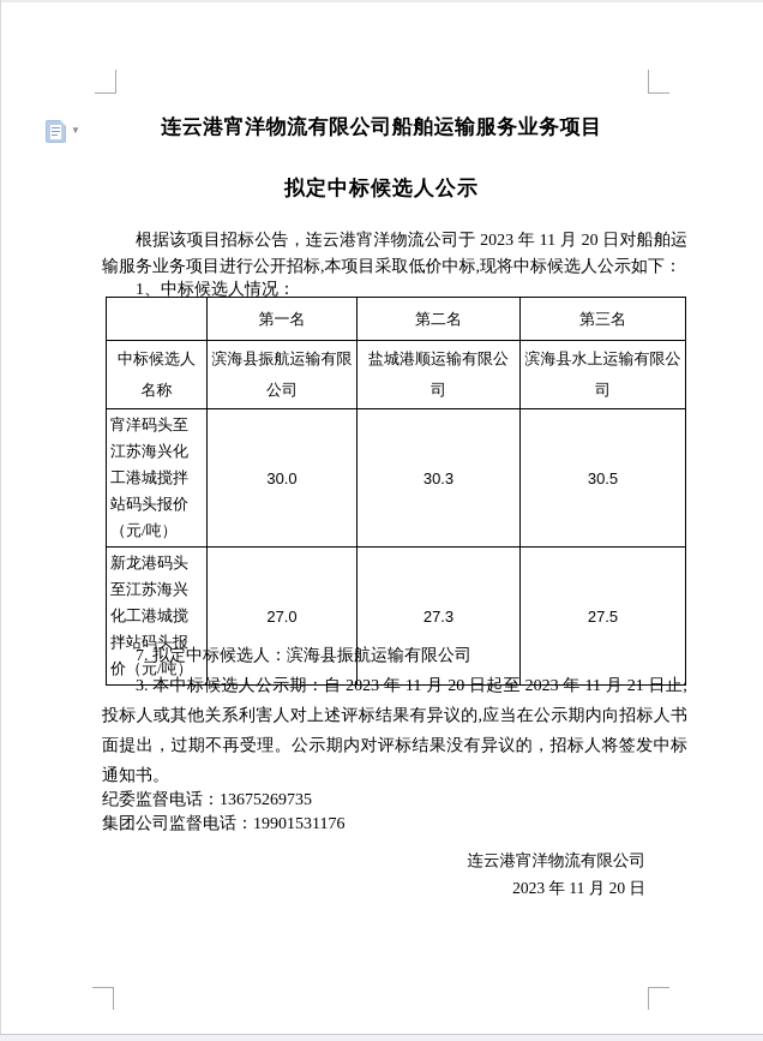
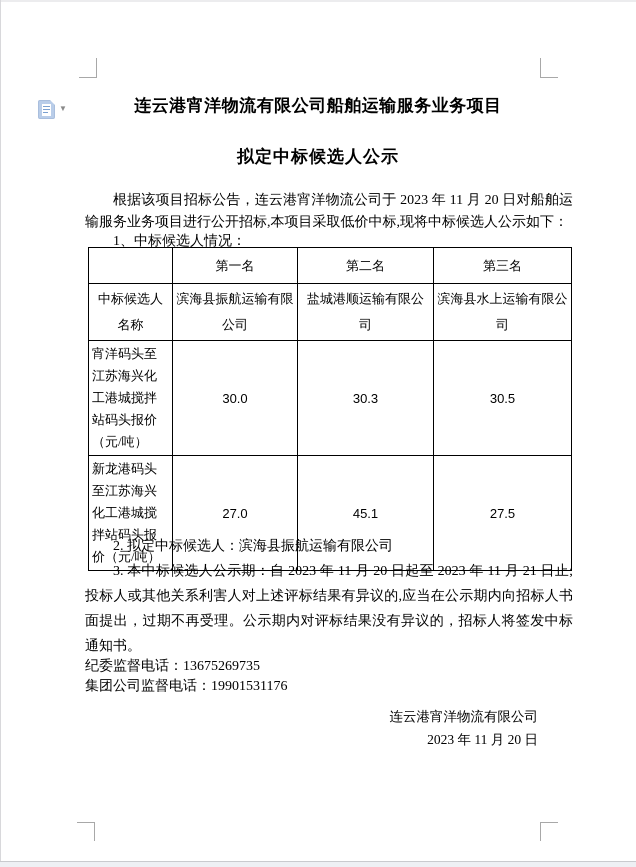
  ▼
  连云港宵洋物流有限公司船舶运输服务业务项目
  拟定中标候选人公示
  根据该项目招标公告，连云港宵洋物流公司于 2023 年 11 月 20 日对船舶运输服务业务项目进行公开招标,本项目采取低价中标,现将中标候选人公示如下：
  1、中标候选人情况：
  	第一名	第二名	第三名
  中标候选人名称	滨海县振航运输有限公司	盐城港顺运输有限公司	滨海县水上运输有限公司
  宵洋码头至江苏海兴化工港城搅拌站码头报价（元/吨）	30.0	30.3	30.5
- 新龙港码头至江苏海兴化工港城搅拌站码头报价（元/吨）	27.0	27.3	27.5
+ 新龙港码头至江苏海兴化工港城搅拌站码头报价（元/吨）	27.0	45.1	27.5
- 7. 拟定中标候选人：滨海县振航运输有限公司
+ 2. 拟定中标候选人：滨海县振航运输有限公司
  3. 本中标候选人公示期：自 2023 年 11 月 20 日起至 2023 年 11 月 21 日止;投标人或其他关系利害人对上述评标结果有异议的,应当在公示期内向招标人书面提出，过期不再受理。公示期内对评标结果没有异议的，招标人将签发中标通知书。
  纪委监督电话：13675269735
  集团公司监督电话：19901531176
  连云港宵洋物流有限公司
  2023 年 11 月 20 日
